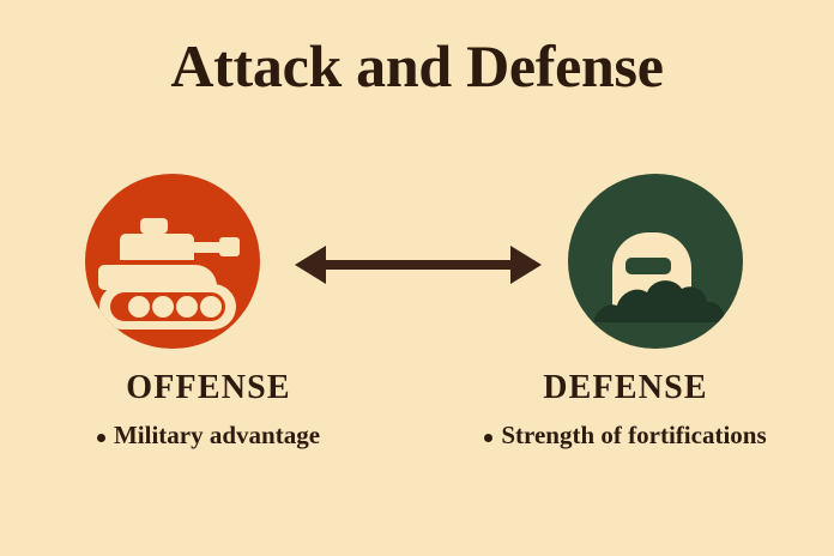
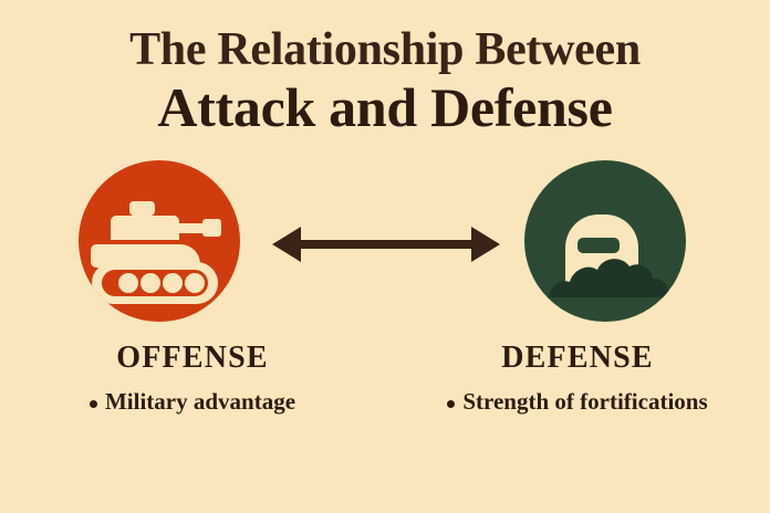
+ The Relationship Between
  Attack and Defense
  OFFENSE
  Military advantage
  DEFENSE
  Strength of fortifications
